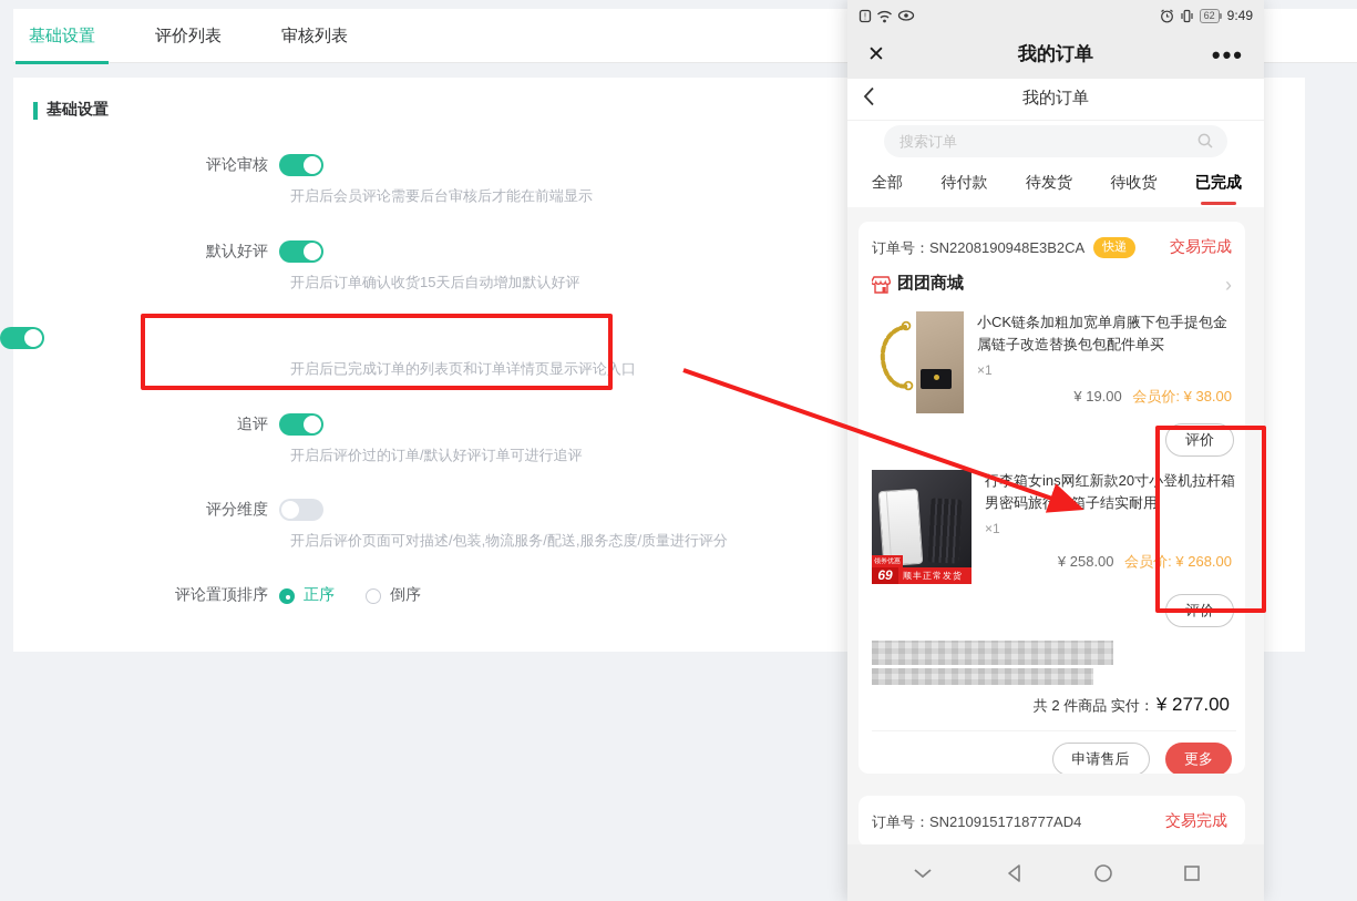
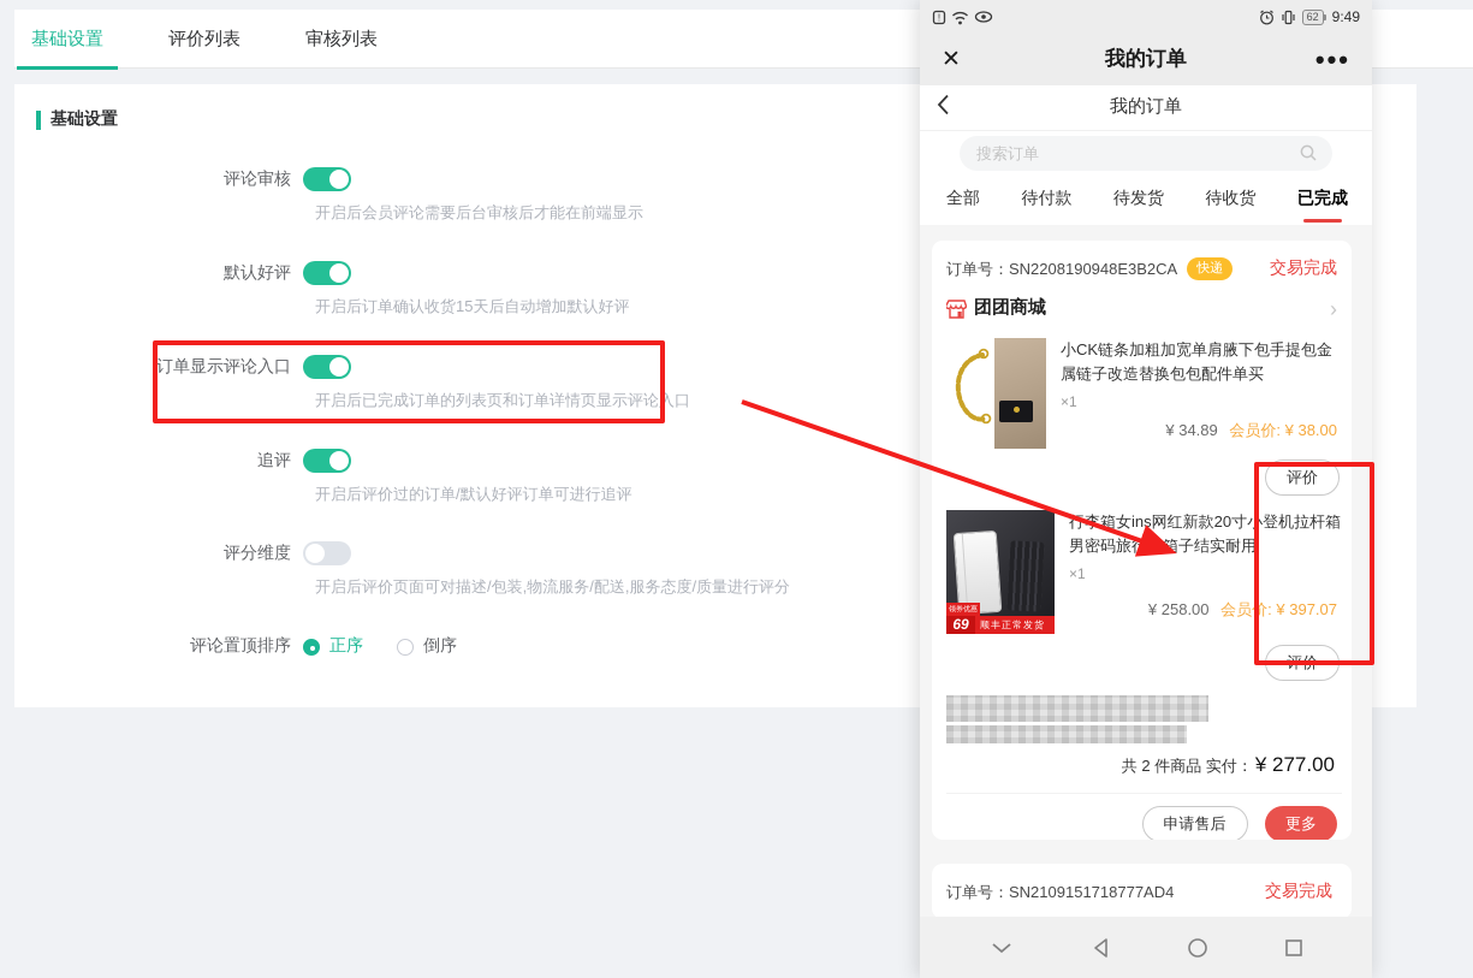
  基础设置
  评价列表
  审核列表
  基础设置
  评论审核
  开启后会员评论需要后台审核后才能在前端显示
  默认好评
  开启后订单确认收货15天后自动增加默认好评
+ 订单显示评论入口
  开启后已完成订单的列表页和订单详情页显示评论入口
  追评
  开启后评价过的订单/默认好评订单可进行追评
  评分维度
  开启后评价页面可对描述/包装,物流服务/配送,服务态度/质量进行评分
  评论置顶排序
  正序
  倒序
  !
  62
  9:49
  ✕
  我的订单
  •••
  我的订单
  搜索订单
  全部
  待付款
  待发货
  待收货
  已完成
  订单号：SN2208190948E3B2CA
  快递
  交易完成
  团团商城
  ›
  小CK链条加粗加宽单肩腋下包手提包金属链子改造替换包包配件单买
  ×1
- ¥ 19.00 会员价: ¥ 38.00
+ ¥ 34.89 会员价: ¥ 38.00
  评价
  69
  顺丰正常发货
  行箱女ins网红新款20寸小登机拉杆箱男密码旅行箱子结实耐用
  ×1
- ¥ 258.00 会员价: ¥ 268.00
+ ¥ 258.00 会员价: ¥ 397.07
  评价
  共 2 件商品 实付： ¥ 277.00
  申请售后 更多
  订单号：SN2109151718777AD4
  交易完成
